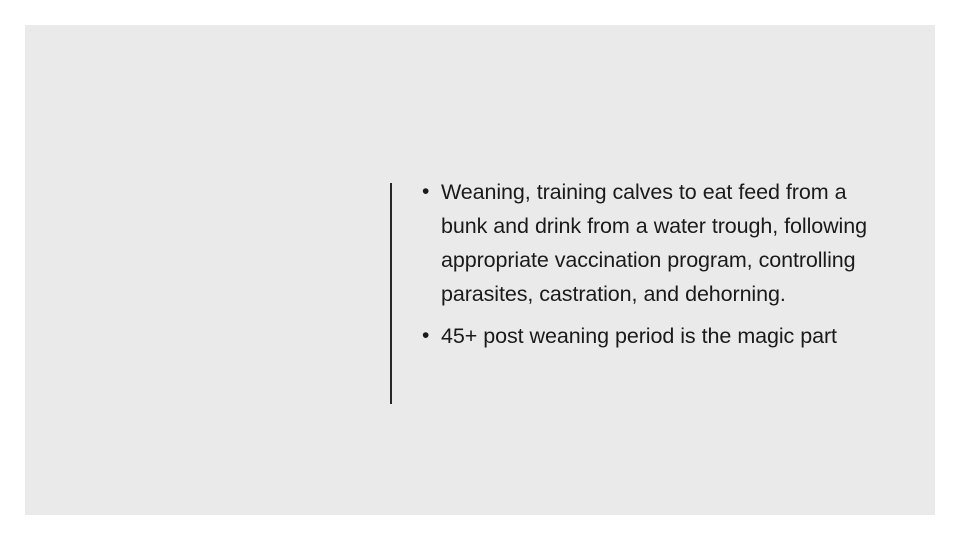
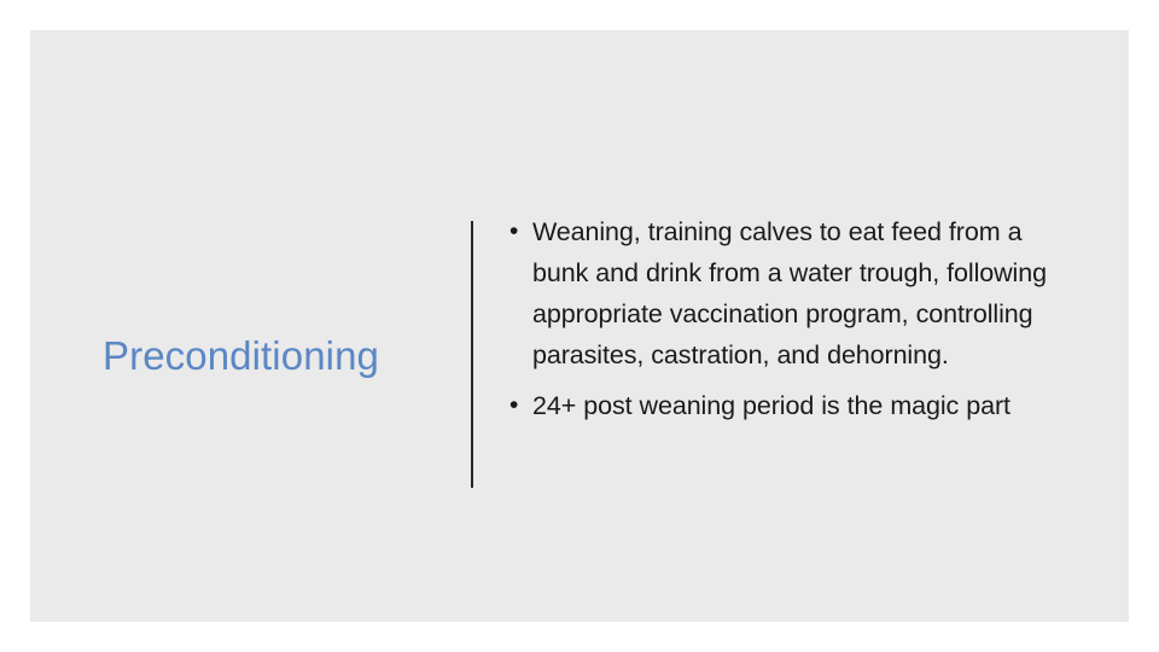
+ Preconditioning
  •
  Weaning, training calves to eat feed from a bunk and drink from a water trough, following appropriate vaccination program, controlling parasites, castration, and dehorning.
  •
- 45+ post weaning period is the magic part
+ 24+ post weaning period is the magic part
